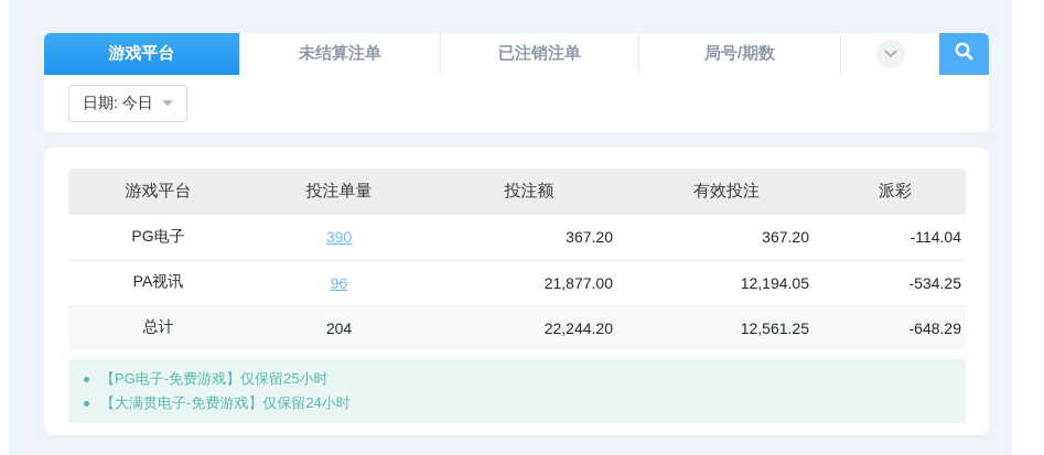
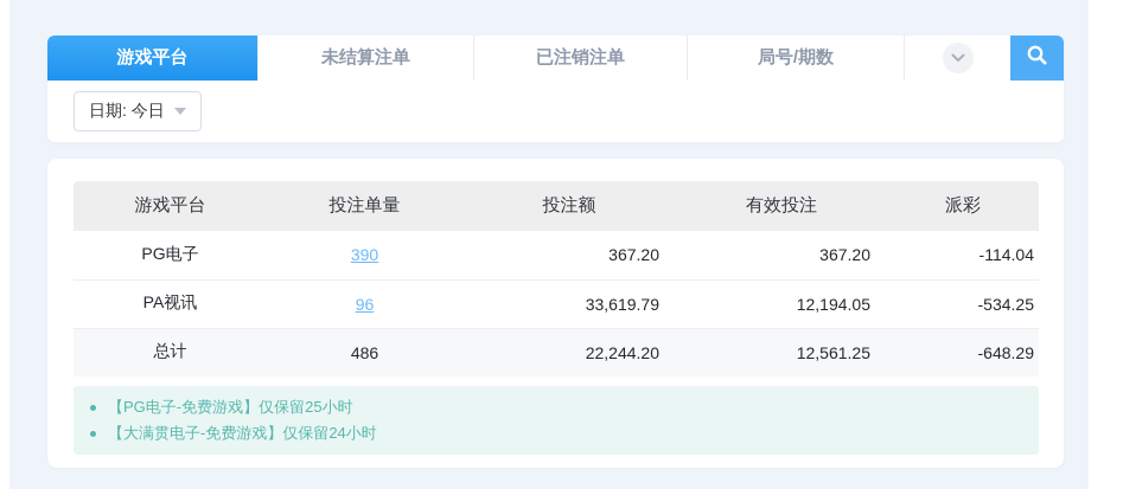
  游戏平台
  未结算注单
  已注销注单
  局号/期数
  日期: 今日
  游戏平台	投注单量	投注额	有效投注	派彩
  PG电子	390	367.20	367.20	-114.04
- PA视讯	96	21,877.00	12,194.05	-534.25
+ PA视讯	96	33,619.79	12,194.05	-534.25
- 总计	204	22,244.20	12,561.25	-648.29
+ 总计	486	22,244.20	12,561.25	-648.29
  【PG电子-免费游戏】仅保留25小时
  【大满贯电子-免费游戏】仅保留24小时
